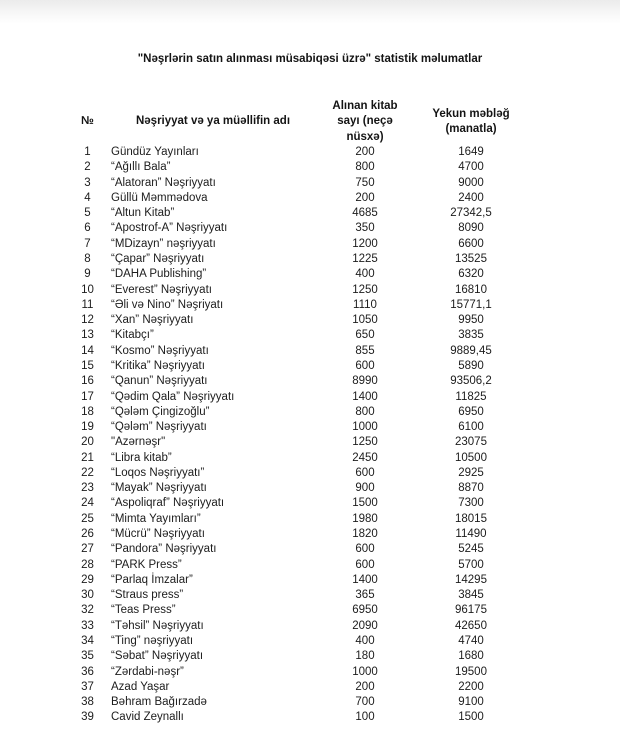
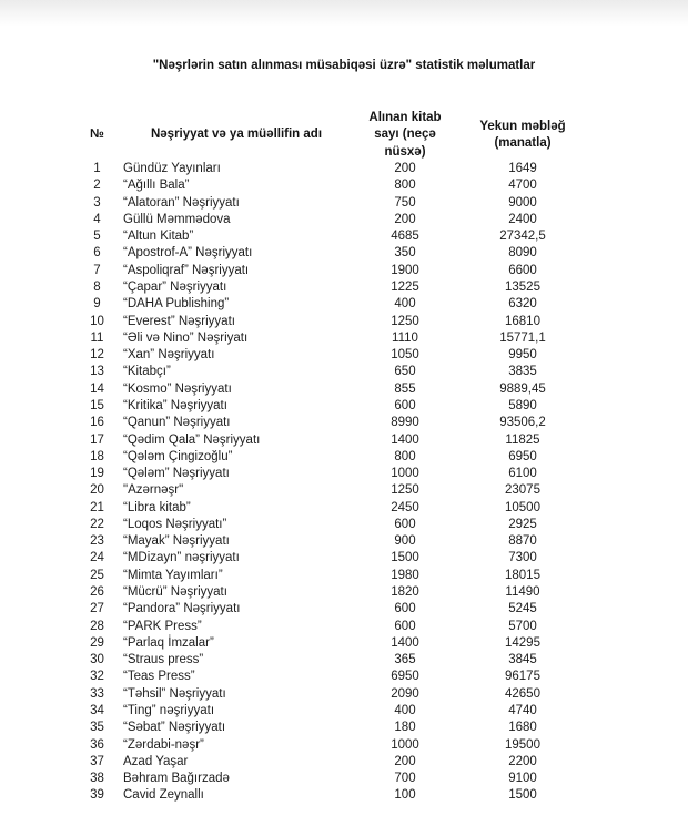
  "Nəşrlərin satın alınması müsabiqəsi üzrə" statistik məlumatlar
  №
  Nəşriyyat və ya müəllifin adı
  Alınan kitab sayı (neçə nüsxə)
  Yekun məbləğ (manatla)
  1
  Gündüz Yayınları
  200
  1649
  2
  “Ağıllı Bala”
  800
  4700
  3
  “Alatoran” Nəşriyyatı
  750
  9000
  4
  Güllü Məmmədova
  200
  2400
  5
  “Altun Kitab”
  4685
  27342,5
  6
  “Apostrof-A” Nəşriyyatı
  350
  8090
  7
- “MDizayn” nəşriyyatı
+ “Aspoliqraf” Nəşriyyatı
- 1200
+ 1900
  6600
  8
  “Çapar” Nəşriyyatı
  1225
  13525
  9
  “DAHA Publishing”
  400
  6320
  10
  “Everest” Nəşriyyatı
  1250
  16810
  11
  “Əli və Nino” Nəşriyatı
  1110
  15771,1
  12
  “Xan” Nəşriyyatı
  1050
  9950
  13
  “Kitabçı”
  650
  3835
  14
  “Kosmo” Nəşriyyatı
  855
  9889,45
  15
  “Kritika” Nəşriyyatı
  600
  5890
  16
  “Qanun” Nəşriyyatı
  8990
  93506,2
  17
  “Qədim Qala” Nəşriyyatı
  1400
  11825
  18
  “Qələm Çingizoğlu”
  800
  6950
  19
  “Qələm” Nəşriyyatı
  1000
  6100
  20
  "Azərnəşr"
  1250
  23075
  21
  “Libra kitab”
  2450
  10500
  22
  “Loqos Nəşriyyatı”
  600
  2925
  23
  “Mayak” Nəşriyyatı
  900
  8870
  24
- “Aspoliqraf” Nəşriyyatı
+ “MDizayn” nəşriyyatı
  1500
  7300
  25
  “Mimta Yayımları”
  1980
  18015
  26
  “Mücrü” Nəşriyyatı
  1820
  11490
  27
  “Pandora” Nəşriyyatı
  600
  5245
  28
  “PARK Press”
  600
  5700
  29
  “Parlaq İmzalar”
  1400
  14295
  30
  “Straus press”
  365
  3845
  32
  “Teas Press”
  6950
  96175
  33
  “Təhsil” Nəşriyyatı
  2090
  42650
  34
  “Ting” nəşriyyatı
  400
  4740
  35
  “Səbat” Nəşriyyatı
  180
  1680
  36
  “Zərdabi-nəşr”
  1000
  19500
  37
  Azad Yaşar
  200
  2200
  38
  Bəhram Bağırzadə
  700
  9100
  39
  Cavid Zeynallı
  100
  1500
